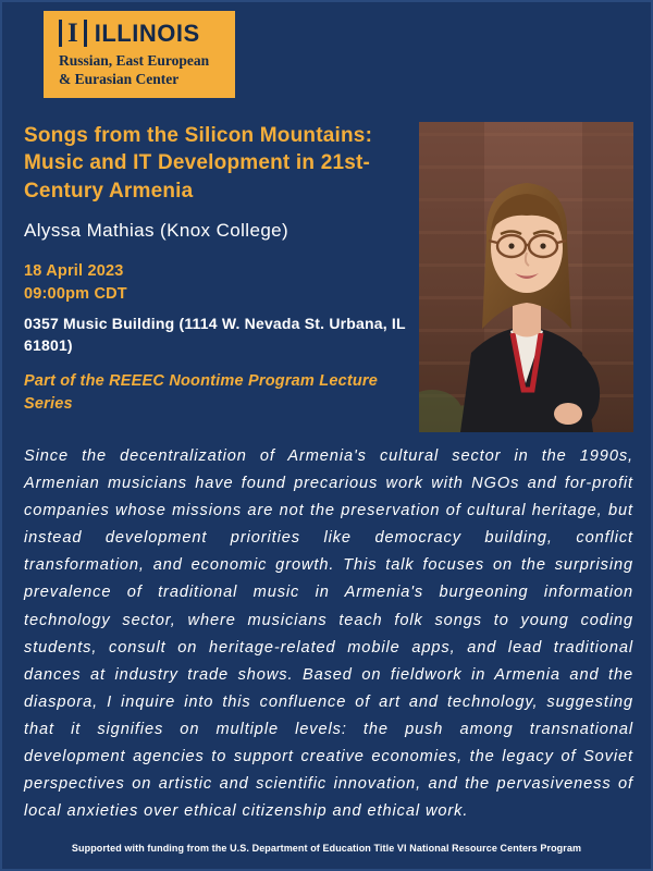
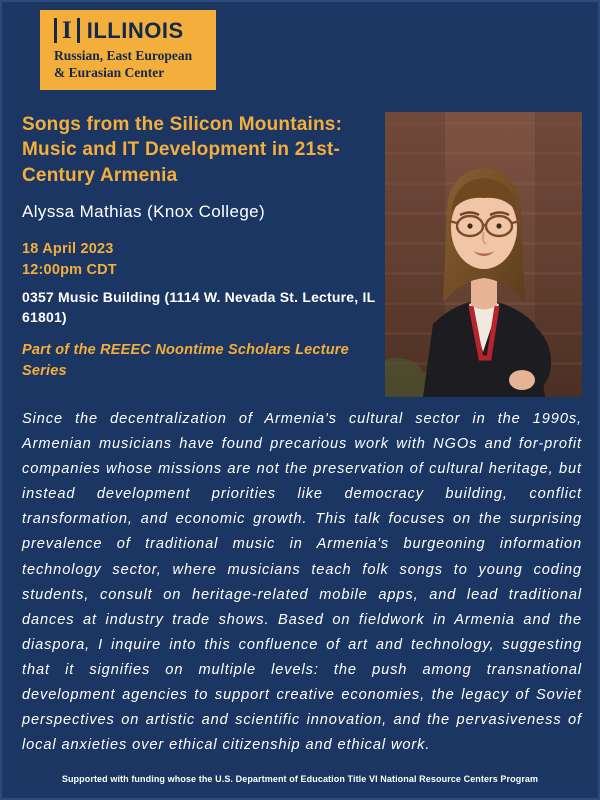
  I
  ILLINOIS
  Russian, East European
  & Eurasian Center
  Songs from the Silicon Mountains: Music and IT Development in 21st-Century Armenia
  Alyssa Mathias (Knox College)
  18 April 2023
- 09:00pm CDT
+ 12:00pm CDT
- 0357 Music Building (1114 W. Nevada St. Urbana, IL 61801)
+ 0357 Music Building (1114 W. Nevada St. Lecture, IL 61801)
- Part of the REEEC Noontime Program Lecture Series
+ Part of the REEEC Noontime Scholars Lecture Series
  Since the decentralization of Armenia's cultural sector in the 1990s, Armenian musicians have found precarious work with NGOs and for-profit companies whose missions are not the preservation of cultural heritage, but instead development priorities like democracy building, conflict transformation, and economic growth. This talk focuses on the surprising prevalence of traditional music in Armenia's burgeoning information technology sector, where musicians teach folk songs to young coding students, consult on heritage-related mobile apps, and lead traditional dances at industry trade shows. Based on fieldwork in Armenia and the diaspora, I inquire into this confluence of art and technology, suggesting that it signifies on multiple levels: the push among transnational development agencies to support creative economies, the legacy of Soviet perspectives on artistic and scientific innovation, and the pervasiveness of local anxieties over ethical citizenship and ethical work.
- Supported with funding from the U.S. Department of Education Title VI National Resource Centers Program
+ Supported with funding whose the U.S. Department of Education Title VI National Resource Centers Program
